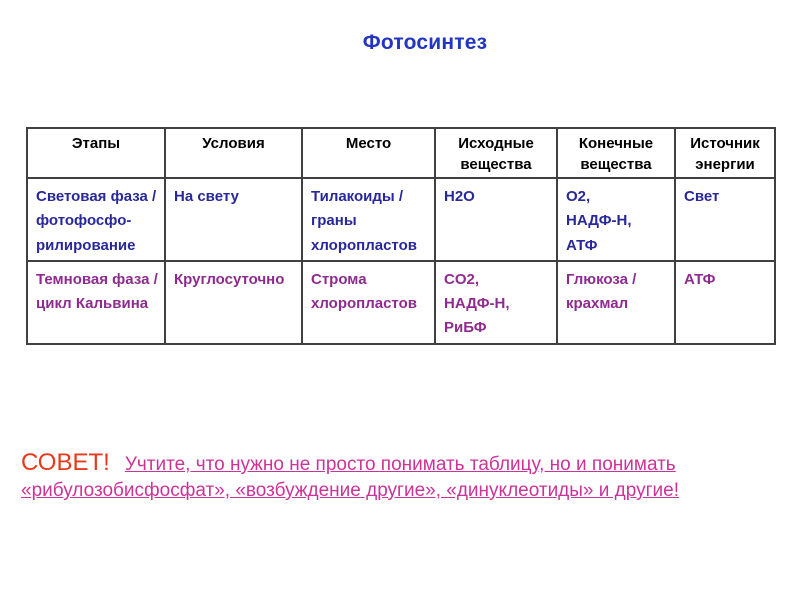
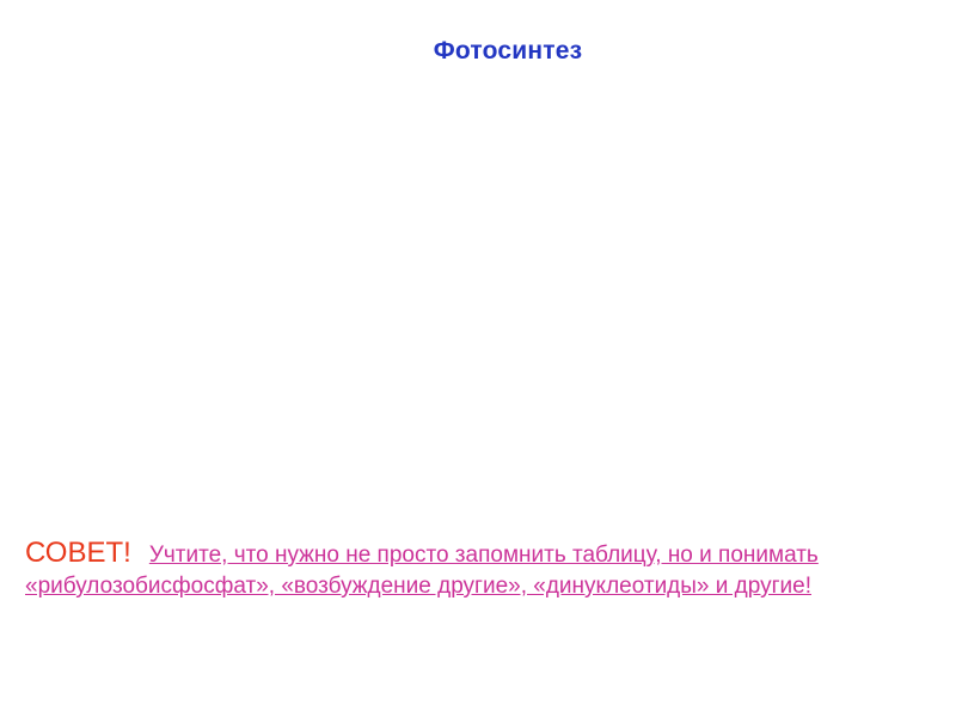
  Фотосинтез
- Этапы	Условия	Место	Исходные вещества	Конечные вещества	Источник энергии
- Световая фаза / фотофосфо- рилирование	На свету	Тилакоиды / граны хлоропластов	H2O	O2, НАДФ-Н, АТФ	Свет
- Темновая фаза / цикл Кальвина	Круглосуточно	Строма хлоропластов	CO2, НАДФ-Н, РиБФ	Глюкоза / крахмал	АТФ
- СОВЕТ! Учтите, что нужно не просто понимать таблицу, но и понимать
+ СОВЕТ! Учтите, что нужно не просто запомнить таблицу, но и понимать
  «рибулозобисфосфат», «возбуждение другие», «динуклеотиды» и другие!
